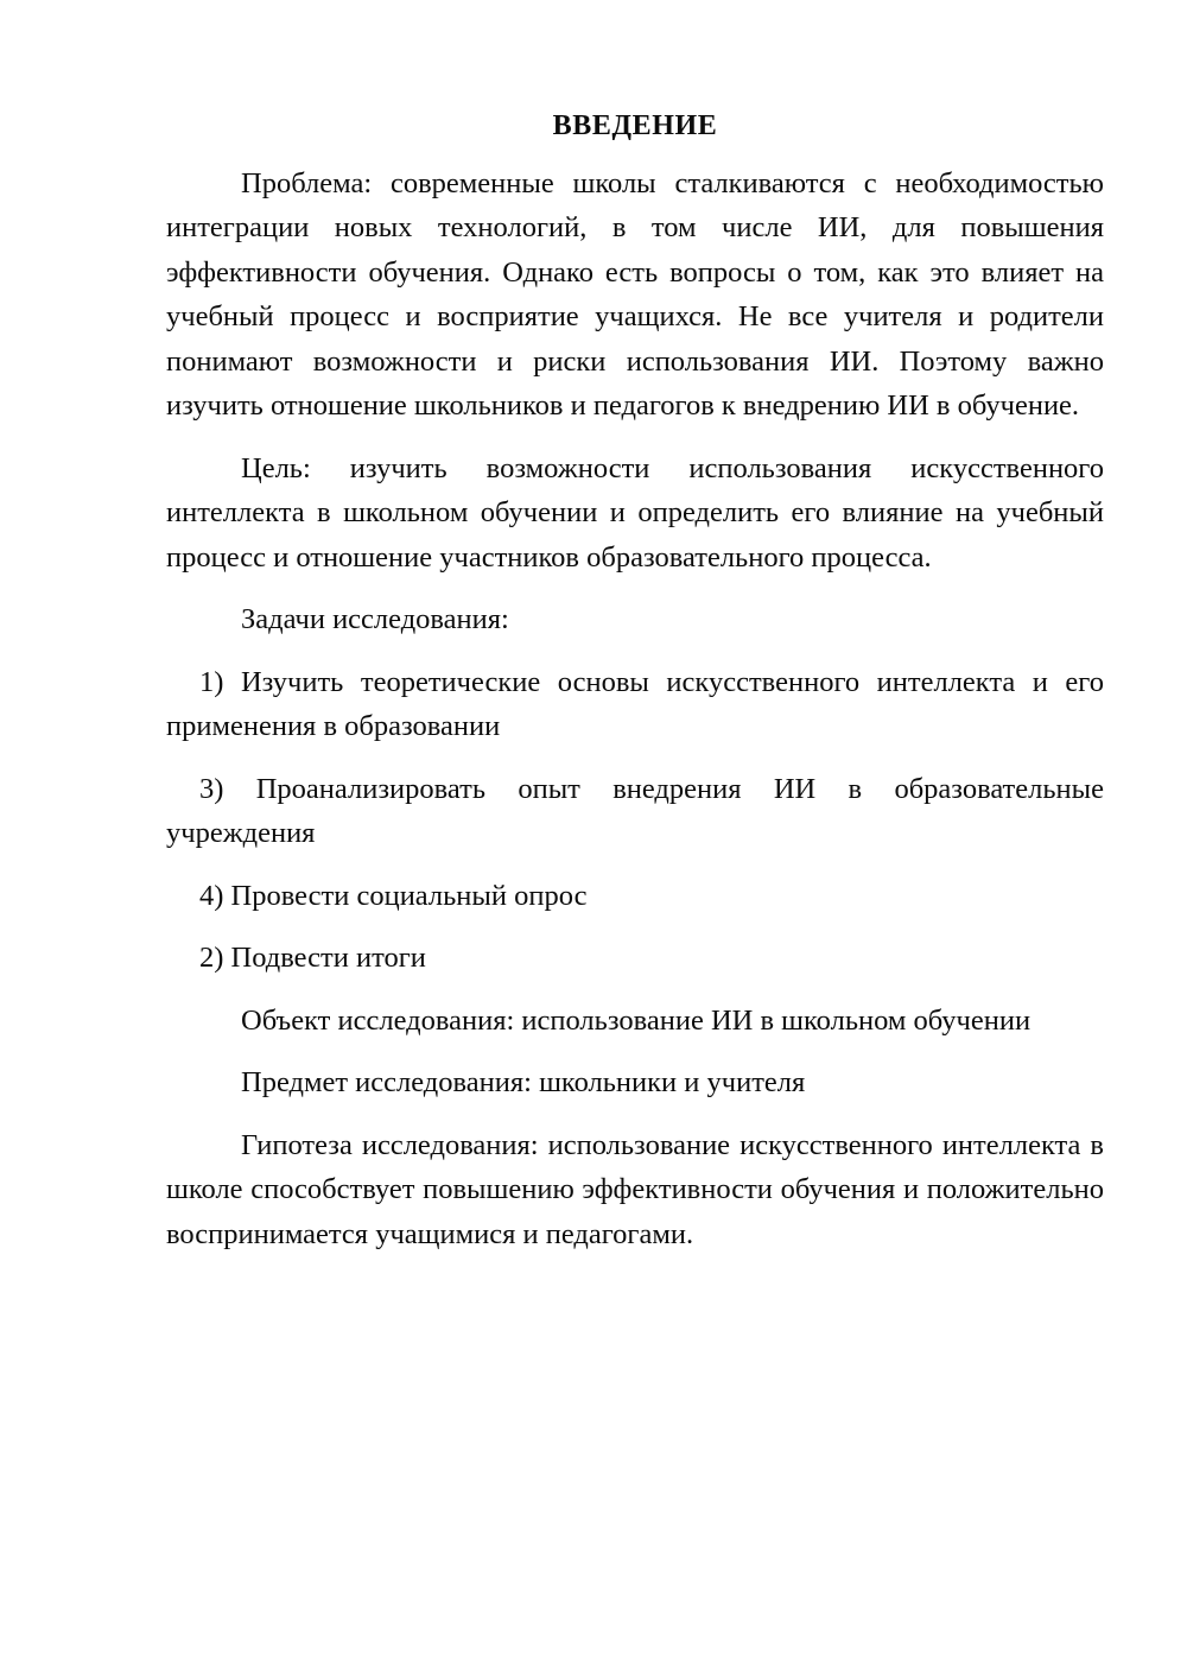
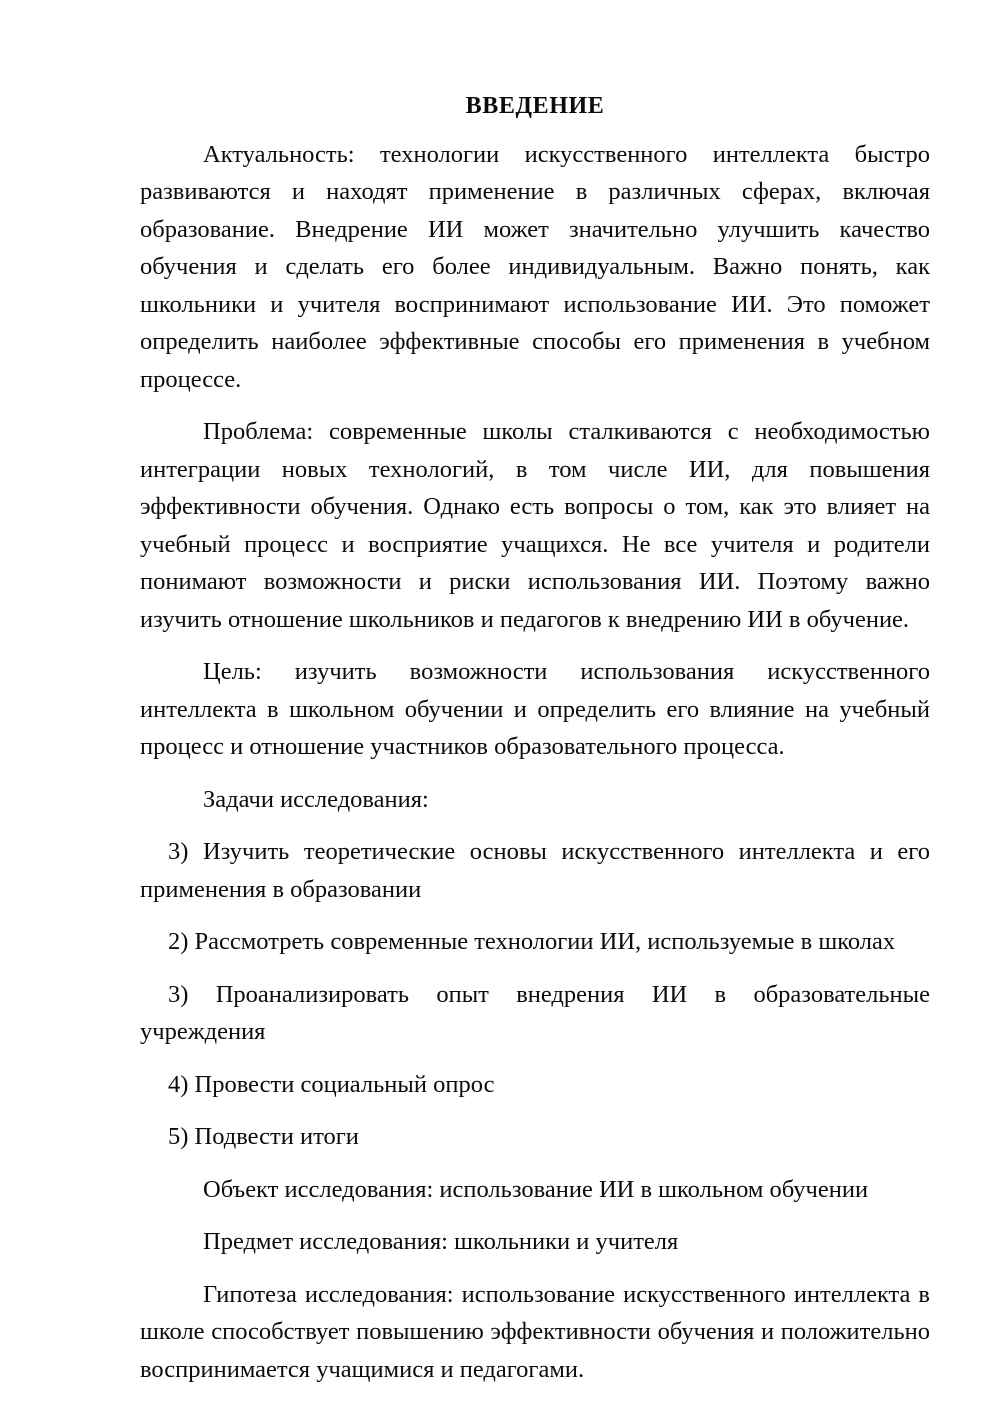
  ВВЕДЕНИЕ
+ Актуальность: технологии искусственного интеллекта быстро развиваются и находят применение в различных сферах, включая образование. Внедрение ИИ может значительно улучшить качество обучения и сделать его более индивидуальным. Важно понять, как школьники и учителя воспринимают использование ИИ. Это поможет определить наиболее эффективные способы его применения в учебном процессе.
  Проблема: современные школы сталкиваются с необходимостью интеграции новых технологий, в том числе ИИ, для повышения эффективности обучения. Однако есть вопросы о том, как это влияет на учебный процесс и восприятие учащихся. Не все учителя и родители понимают возможности и риски использования ИИ. Поэтому важно изучить отношение школьников и педагогов к внедрению ИИ в обучение.
  Цель: изучить возможности использования искусственного интеллекта в школьном обучении и определить его влияние на учебный процесс и отношение участников образовательного процесса.
  Задачи исследования:
- 1) Изучить теоретические основы искусственного интеллекта и его применения в образовании
+ 3) Изучить теоретические основы искусственного интеллекта и его применения в образовании
+ 2) Рассмотреть современные технологии ИИ, используемые в школах
  3) Проанализировать опыт внедрения ИИ в образовательные учреждения
  4) Провести социальный опрос
- 2) Подвести итоги
+ 5) Подвести итоги
  Объект исследования: использование ИИ в школьном обучении
  Предмет исследования: школьники и учителя
  Гипотеза исследования: использование искусственного интеллекта в школе способствует повышению эффективности обучения и положительно воспринимается учащимися и педагогами.
